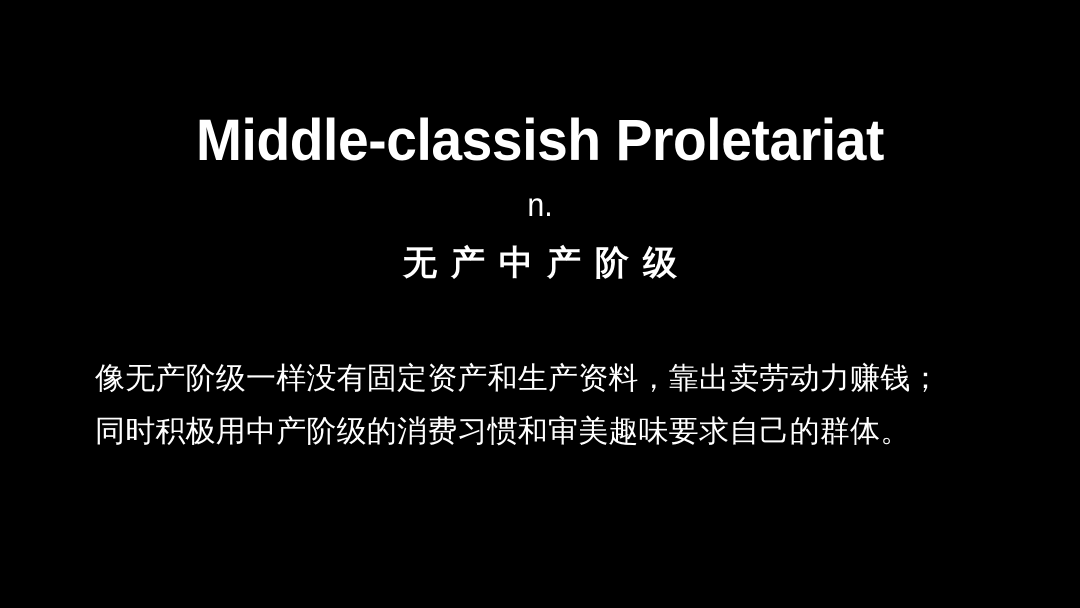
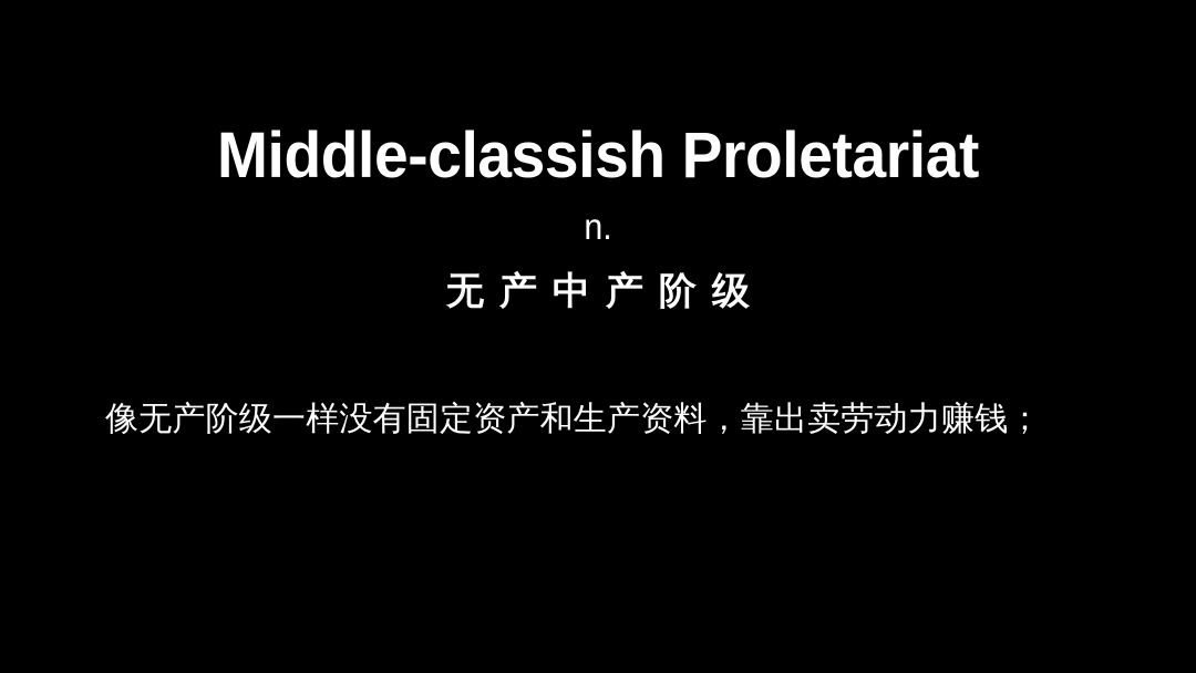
  Middle-classish Proletariat
  n.
  无产中产阶级
  像无产阶级一样没有固定资产和生产资料，靠出卖劳动力赚钱；
- 同时积极用中产阶级的消费习惯和审美趣味要求自己的群体。
